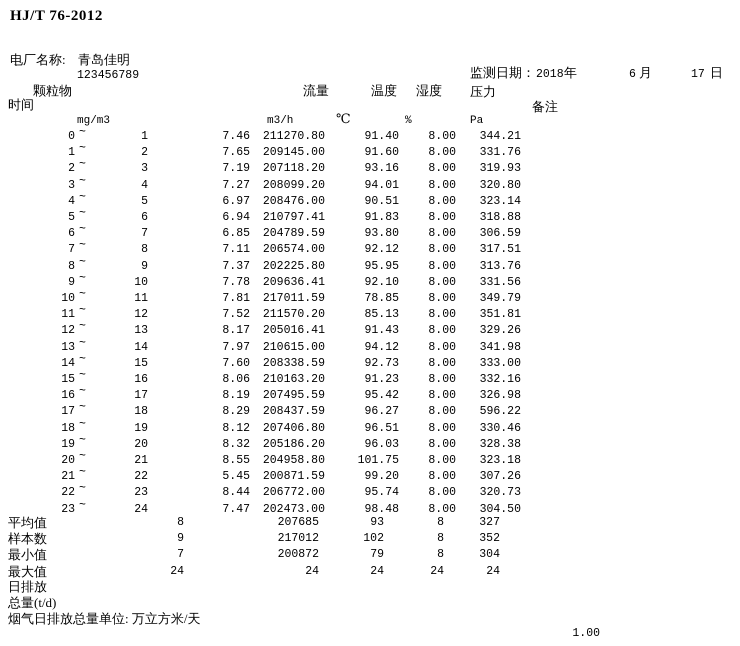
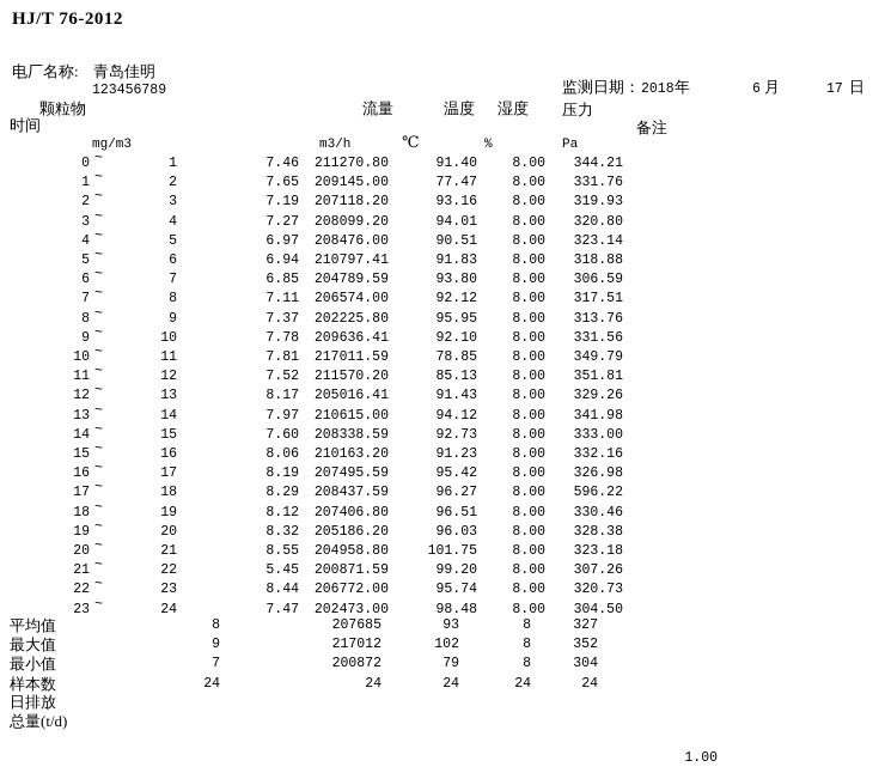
  HJ/T 76-2012
  电厂名称:
  青岛佳明
  `
  123456789
  监测日期：
  2018
  年
  6
  月
  17
  日
  颗粒物
  流量
  温度
  湿度
  压力
  时间
  备注
  mg/m3
  m3/h
  ℃
  %
  Pa
  0
  ~
  1
  7.46
  211270.80
  91.40
  8.00
  344.21
  1
  ~
  2
  7.65
  209145.00
- 91.60
+ 77.47
  8.00
  331.76
  2
  ~
  3
  7.19
  207118.20
  93.16
  8.00
  319.93
  3
  ~
  4
  7.27
  208099.20
  94.01
  8.00
  320.80
  4
  ~
  5
  6.97
  208476.00
  90.51
  8.00
  323.14
  5
  ~
  6
  6.94
  210797.41
  91.83
  8.00
  318.88
  6
  ~
  7
  6.85
  204789.59
  93.80
  8.00
  306.59
  7
  ~
  8
  7.11
  206574.00
  92.12
  8.00
  317.51
  8
  ~
  9
  7.37
  202225.80
  95.95
  8.00
  313.76
  9
  ~
  10
  7.78
  209636.41
  92.10
  8.00
  331.56
  10
  ~
  11
  7.81
  217011.59
  78.85
  8.00
  349.79
  11
  ~
  12
  7.52
  211570.20
  85.13
  8.00
  351.81
  12
  ~
  13
  8.17
  205016.41
  91.43
  8.00
  329.26
  13
  ~
  14
  7.97
  210615.00
  94.12
  8.00
  341.98
  14
  ~
  15
  7.60
  208338.59
  92.73
  8.00
  333.00
  15
  ~
  16
  8.06
  210163.20
  91.23
  8.00
  332.16
  16
  ~
  17
  8.19
  207495.59
  95.42
  8.00
  326.98
  17
  ~
  18
  8.29
  208437.59
  96.27
  8.00
  596.22
  18
  ~
  19
  8.12
  207406.80
  96.51
  8.00
  330.46
  19
  ~
  20
  8.32
  205186.20
  96.03
  8.00
  328.38
  20
  ~
  21
  8.55
  204958.80
  101.75
  8.00
  323.18
  21
  ~
  22
  5.45
  200871.59
  99.20
  8.00
  307.26
  22
  ~
  23
  8.44
  206772.00
  95.74
  8.00
  320.73
  23
  ~
  24
  7.47
  202473.00
  98.48
  8.00
  304.50
  平均值
  8
  207685
  93
  8
  327
- 样本数
+ 最大值
  9
  217012
  102
  8
  352
  最小值
  7
  200872
  79
  8
  304
- 最大值
+ 样本数
  24
  24
  24
  24
  24
  日排放
  总量(t/d)
- 烟气日排放总量单位: 万立方米/天
  1.00
